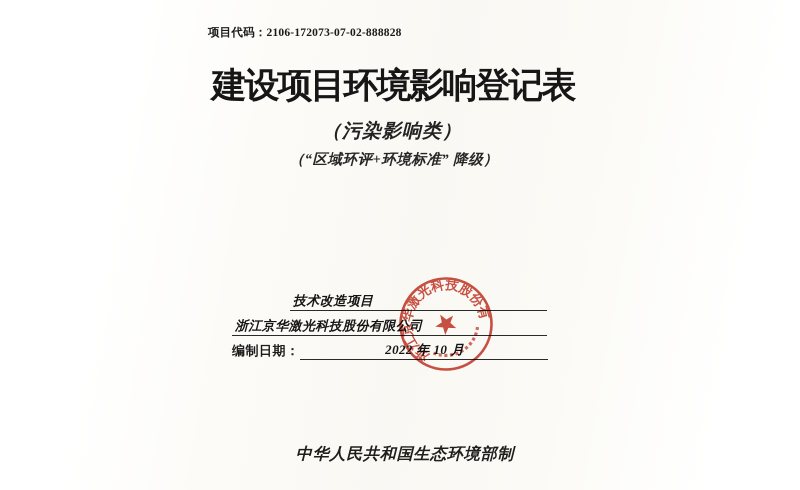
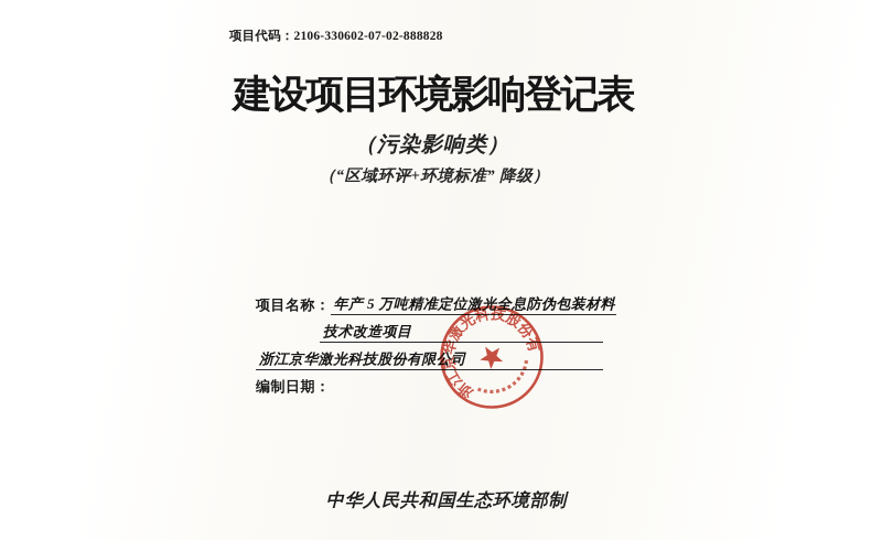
- 项目代码：2106-172073-07-02-888828
+ 项目代码：2106-330602-07-02-888828
  建设项目环境影响登记表
  （污染影响类）
  （“区域环评+环境标准” 降级）
+ 项目名称：
+ 年产 5 万吨精准定位激光全息防伪包装材料
  技术改造项目
  浙江京华激光科技股份有限公司
  编制日期：
- 2022 年 10 月
  中华人民共和国生态环境部制
